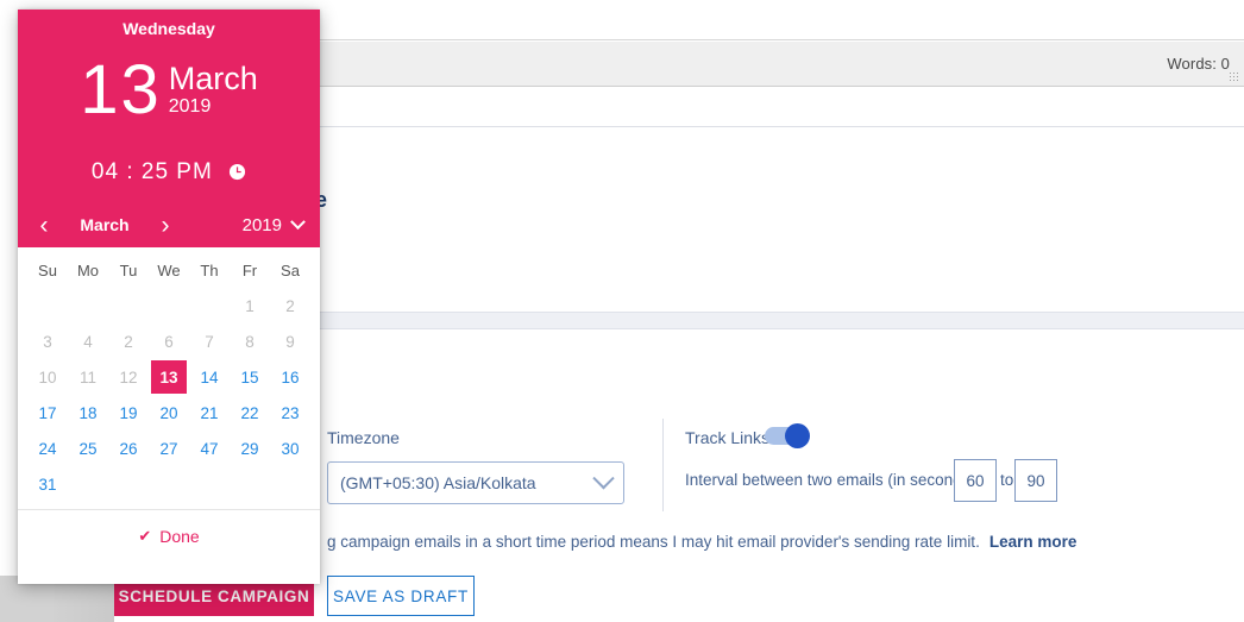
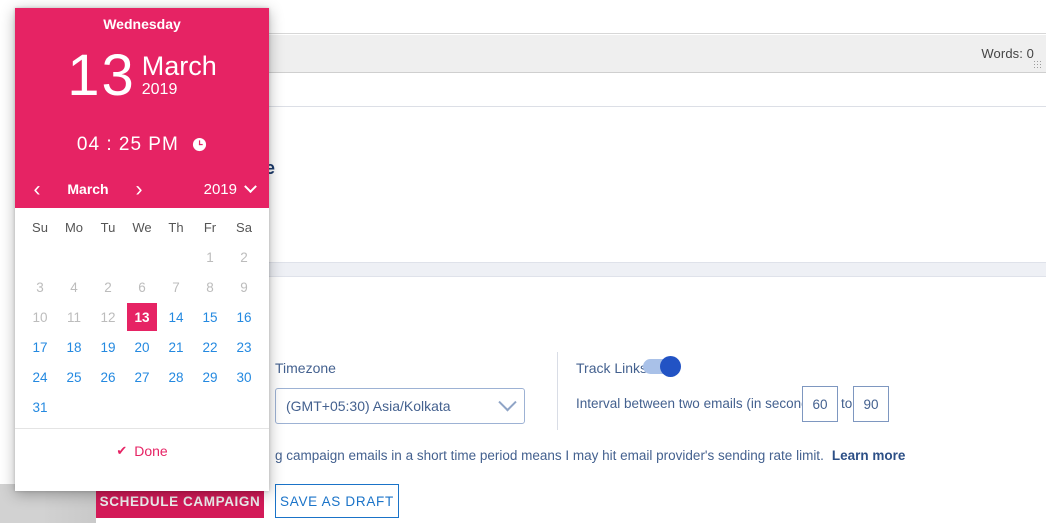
  Words: 0
  e
  Timezone
  (GMT+05:30) Asia/Kolkata
  Track Link
  Interval between two emails (in secon
  60
  to
  90
  g campaign emails in a short time period means I may hit email provider's sending rate limit. Learn more
  SAVE AS DRAFT
  SCHEDULE CAMPAIGN
  Wednesday
  13
  March
  2019
  04 : 25 PM
  ‹
  March
  ›
  2019
  Su	Mo	Tu	We	Th	Fr	Sa
  					1	2
  3	4	2	6	7	8	9
  10	11	12	13	14	15	16
  17	18	19	20	21	22	23
- 24	25	26	27	47	29	30
+ 24	25	26	27	28	29	30
  31
  ✔
  Done
